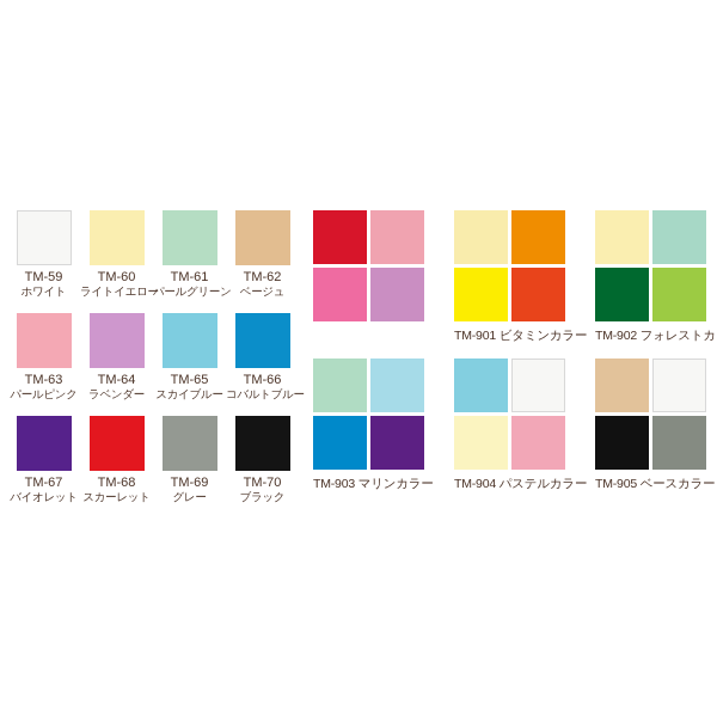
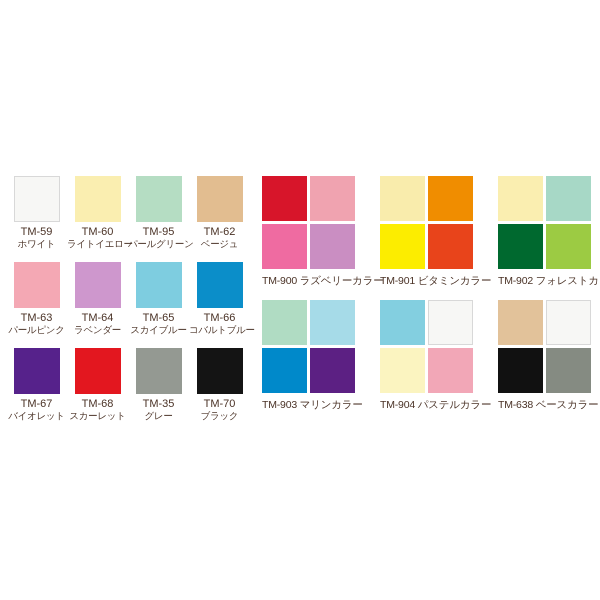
  TM-59
  ホワイト
  TM-60
  ライトイエロ
- TM-61
+ TM-95
  パールグリーン
  TM-62
  ベージュ
  TM-63
  パールピンク
  TM-64
  ラベンダー
  TM-65
  スカイブルー
  TM-66
  コバルトブルー
  TM-67
  バイオレット
  TM-68
  スカーレット
- TM-69
+ TM-35
  グレー
  TM-70
  ブラック
+ TM-900 ラズベリーカラー
  TM-901 ビタミンカラー
  TM-902 フォレストカ
  TM-903 マリンカラー
  TM-904 パステルカラー
- TM-905 ベースカラー
+ TM-638 ベースカラー
